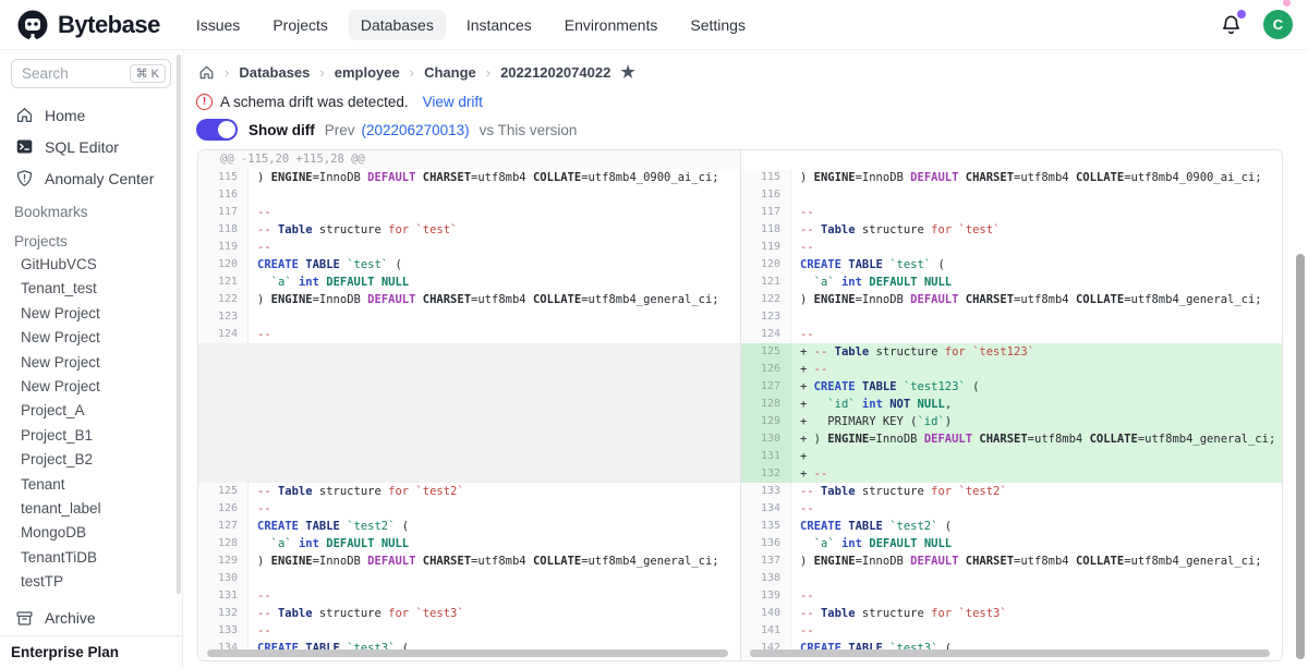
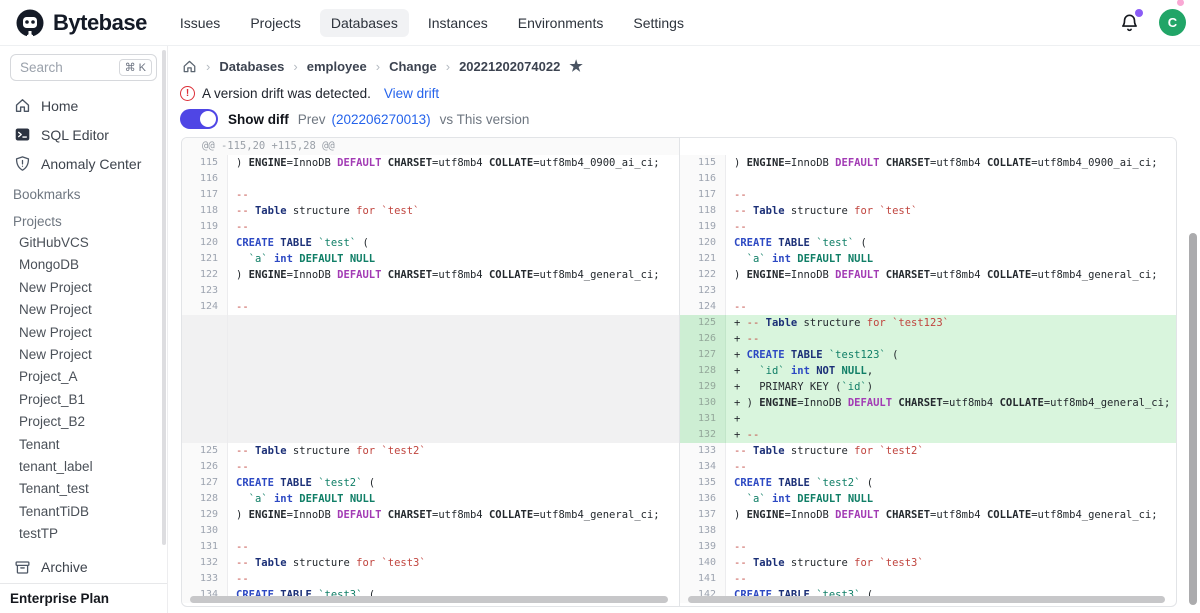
  Bytebase
  Issues
  Projects
  Databases
  Instances
  Environments
  Settings
  C
  Search
  ⌘ K
  Home
  SQL Editor
  Anomaly Center
  Bookmarks
  Projects
  GitHubVCS
- Tenant_test
+ MongoDB
  New Project
  New Project
  New Project
  New Project
  Project_A
  Project_B1
  Project_B2
  Tenant
  tenant_label
- MongoDB
+ Tenant_test
  TenantTiDB
  testTP
  Archive
  Enterprise Plan
  ›
  Databases
  ›
  employee
  ›
  Change
  ›
  20221202074022
  ★
  !
- A schema drift was detected.
+ A version drift was detected.
  View drift
  Show diff
  Prev
  (202206270013)
  vs This version
  @@ -115,20 +115,28 @@
  115
  ) ENGINE=InnoDB DEFAULT CHARSET=utf8mb4 COLLATE=utf8mb4_0900_ai_ci;
  116
  117
  --
  118
  -- Table structure for `test`
  119
  --
  120
  CREATE TABLE `test` (
  121
  `a` int DEFAULT NULL
  122
  ) ENGINE=InnoDB DEFAULT CHARSET=utf8mb4 COLLATE=utf8mb4_general_ci;
  123
  124
  --
  125
  -- Table structure for `test2`
  126
  --
  127
  CREATE TABLE `test2` (
  128
  `a` int DEFAULT NULL
  129
  ) ENGINE=InnoDB DEFAULT CHARSET=utf8mb4 COLLATE=utf8mb4_general_ci;
  130
  131
  --
  132
  -- Table structure for `test3`
  133
  --
  134
  CREATE TABLE `test3` (
  115
  ) ENGINE=InnoDB DEFAULT CHARSET=utf8mb4 COLLATE=utf8mb4_0900_ai_ci;
  116
  117
  --
  118
  -- Table structure for `test`
  119
  --
  120
  CREATE TABLE `test` (
  121
  `a` int DEFAULT NULL
  122
  ) ENGINE=InnoDB DEFAULT CHARSET=utf8mb4 COLLATE=utf8mb4_general_ci;
  123
  124
  --
  125
  + -- Table structure for `test123`
  126
  + --
  127
  + CREATE TABLE `test123` (
  128
  + `id` int NOT NULL,
  129
  + PRIMARY KEY (`id`)
  130
  + ) ENGINE=InnoDB DEFAULT CHARSET=utf8mb4 COLLATE=utf8mb4_general_ci;
  131
  +
  132
  + --
  133
  -- Table structure for `test2`
  134
  --
  135
  CREATE TABLE `test2` (
  136
  `a` int DEFAULT NULL
  137
  ) ENGINE=InnoDB DEFAULT CHARSET=utf8mb4 COLLATE=utf8mb4_general_ci;
  138
  139
  --
  140
  -- Table structure for `test3`
  141
  --
  142
  CREATE TABLE `test3` (
